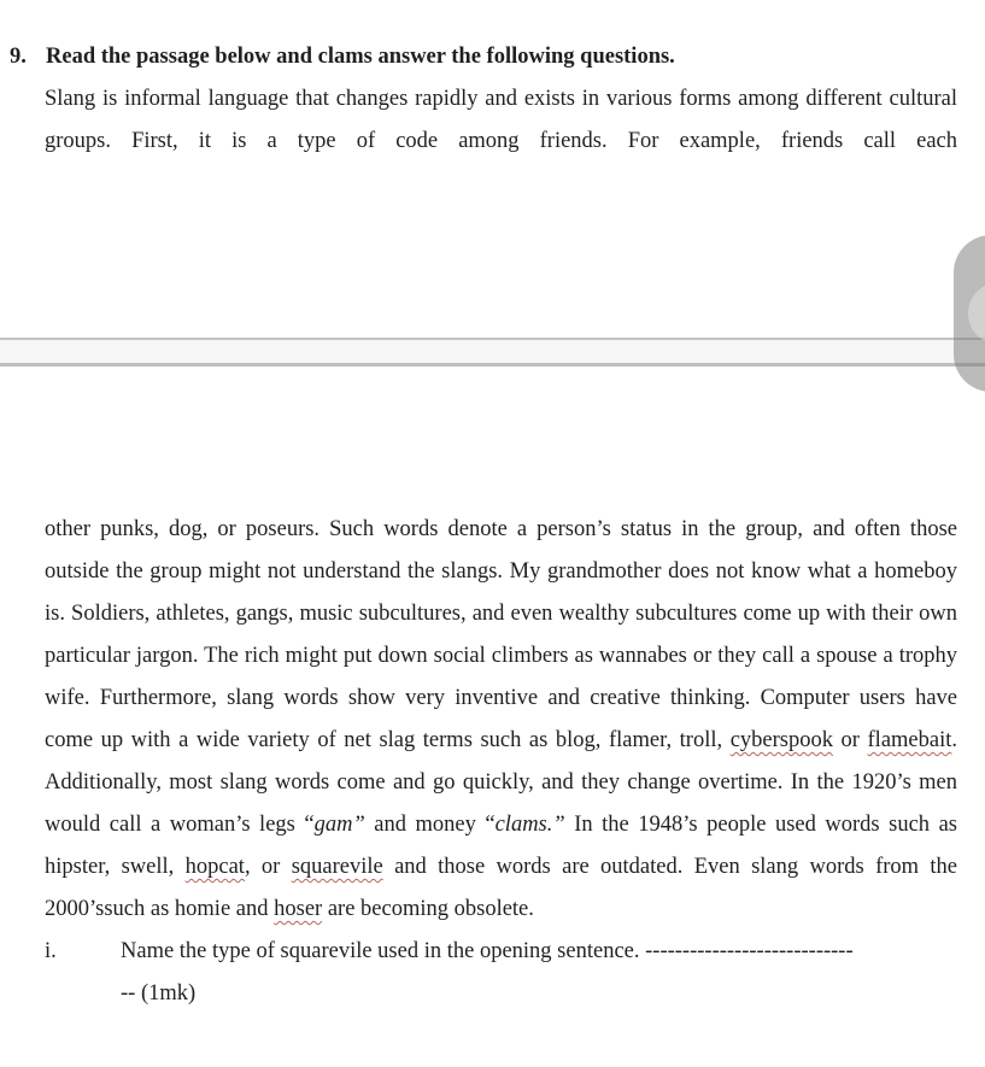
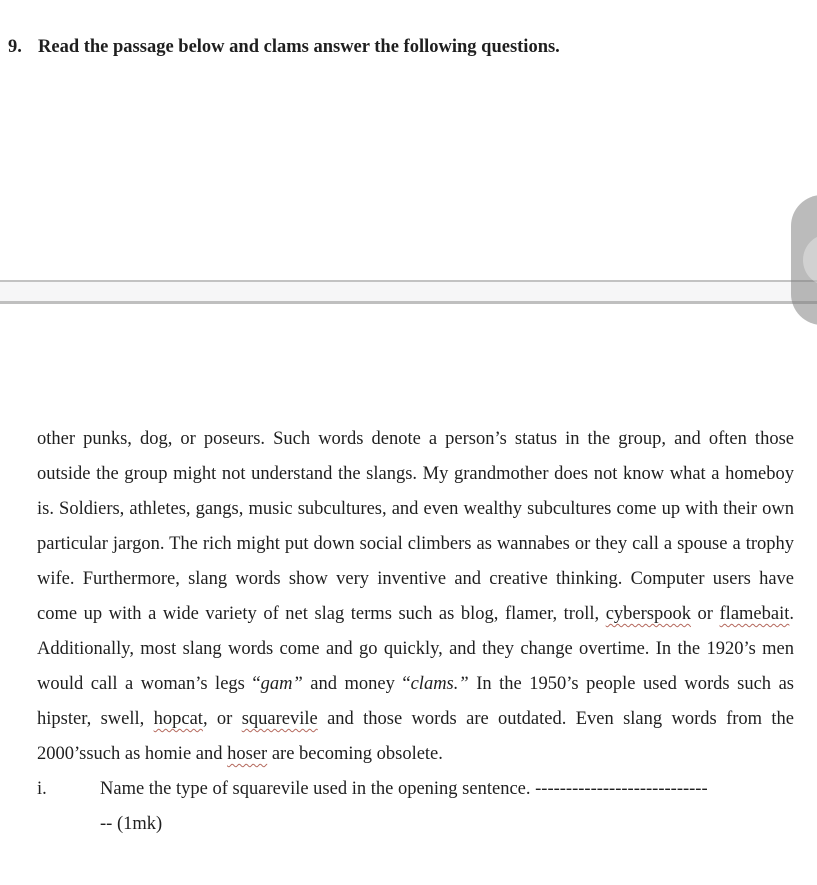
  9.
  Read the passage below and clams answer the following questions.
- Slang is informal language that changes rapidly and exists in various forms among different cultural groups. First, it is a type of code among friends. For example, friends call each
- other punks, dog, or poseurs. Such words denote a person’s status in the group, and often those outside the group might not understand the slangs. My grandmother does not know what a homeboy is. Soldiers, athletes, gangs, music subcultures, and even wealthy subcultures come up with their own particular jargon. The rich might put down social climbers as wannabes or they call a spouse a trophy wife. Furthermore, slang words show very inventive and creative thinking. Computer users have come up with a wide variety of net slag terms such as blog, flamer, troll, cyberspook or flamebait. Additionally, most slang words come and go quickly, and they change overtime. In the 1920’s men would call a woman’s legs “gam” and money “clams.” In the 1948’s people used words such as hipster, swell, hopcat, or squarevile and those words are outdated. Even slang words from the 2000’ssuch as homie and hoser are becoming obsolete.
+ other punks, dog, or poseurs. Such words denote a person’s status in the group, and often those outside the group might not understand the slangs. My grandmother does not know what a homeboy is. Soldiers, athletes, gangs, music subcultures, and even wealthy subcultures come up with their own particular jargon. The rich might put down social climbers as wannabes or they call a spouse a trophy wife. Furthermore, slang words show very inventive and creative thinking. Computer users have come up with a wide variety of net slag terms such as blog, flamer, troll, cyberspook or flamebait. Additionally, most slang words come and go quickly, and they change overtime. In the 1920’s men would call a woman’s legs “gam” and money “clams.” In the 1950’s people used words such as hipster, swell, hopcat, or squarevile and those words are outdated. Even slang words from the 2000’ssuch as homie and hoser are becoming obsolete.
  i.
  Name the type of squarevile used in the opening sentence. ----------------------------
  -- (1mk)
